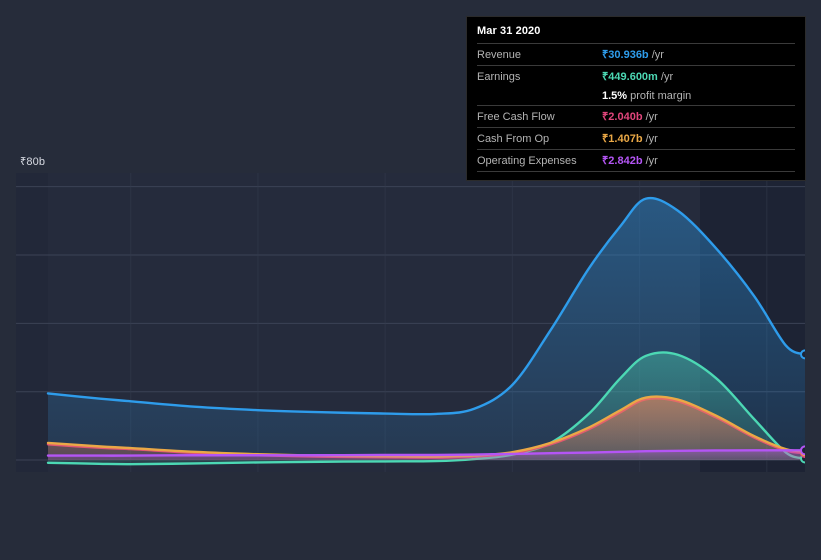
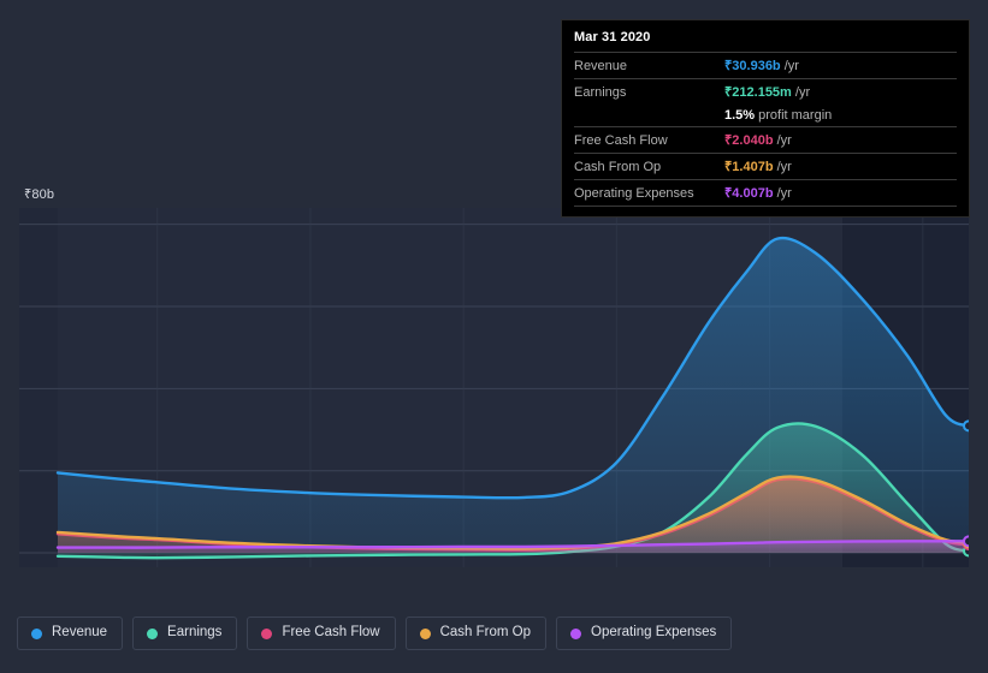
  ₹80b
  Mar 31 2020
  Revenue	₹30.936b /yr
- Earnings	₹449.600m /yr
+ Earnings	₹212.155m /yr
  	1.5% profit margin
  Free Cash Flow	₹2.040b /yr
  Cash From Op	₹1.407b /yr
- Operating Expenses	₹2.842b /yr
+ Operating Expenses	₹4.007b /yr
+ Revenue
+ Earnings
+ Free Cash Flow
+ Cash From Op
+ Operating Expenses
